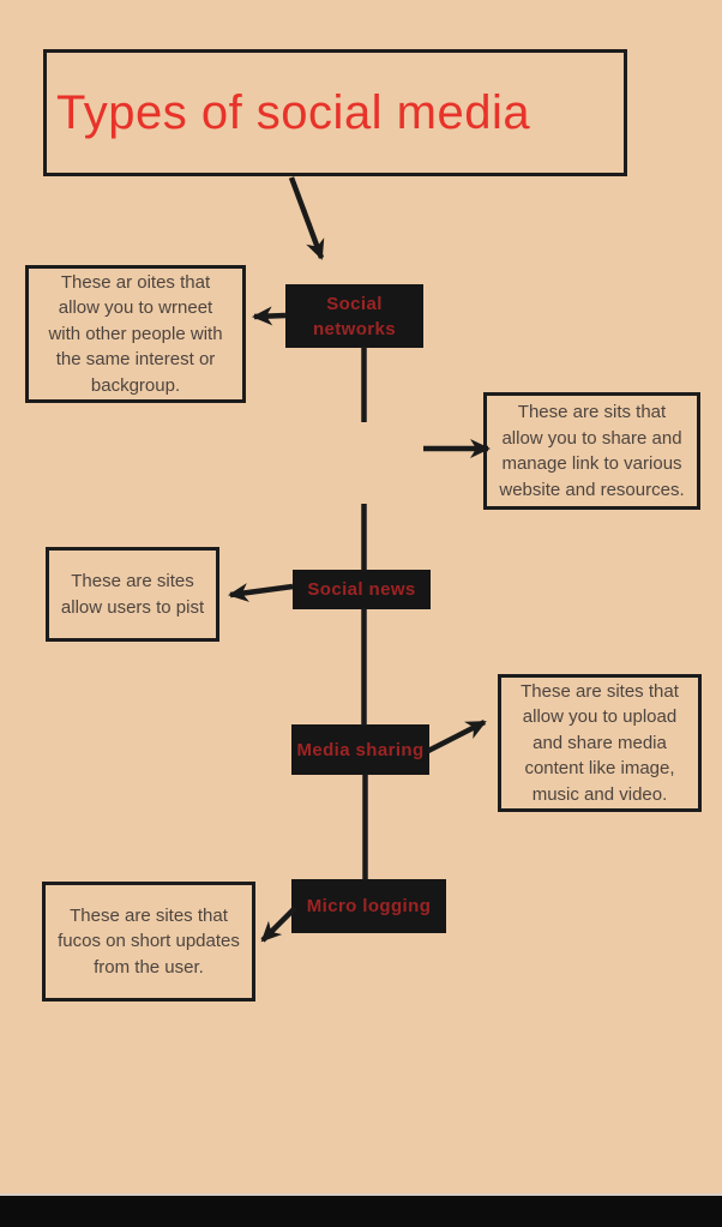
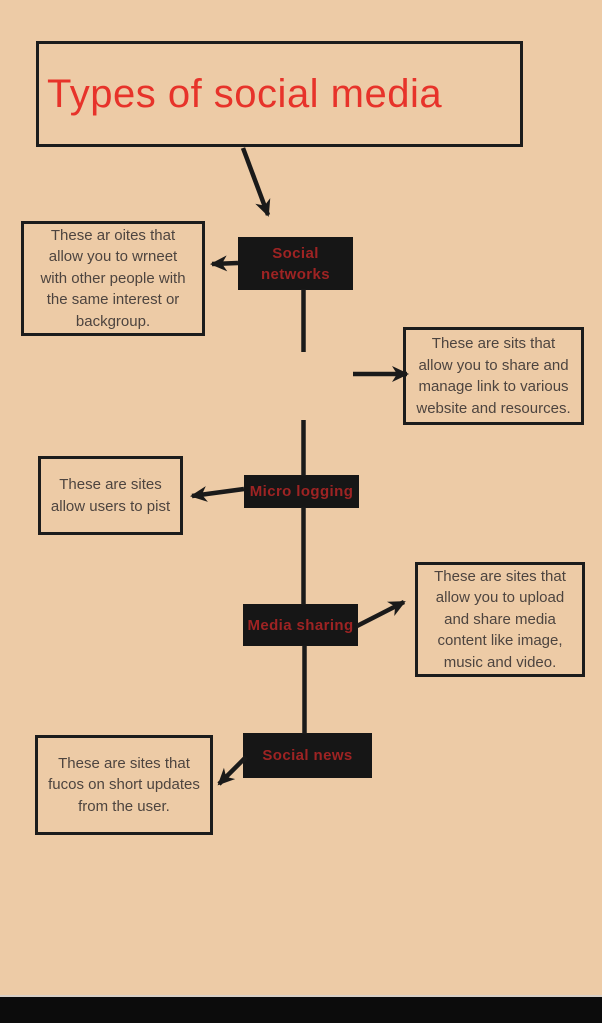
  Types of social media
  Social
  networks
- Social news
+ Micro logging
  Media sharing
- Micro logging
+ Social news
  These ar oites that
  allow you to wrneet
  with other people with
  the same interest or
  backgroup.
  These are sits that
  allow you to share and
  manage link to various
  website and resources.
  These are sites
  allow users to pist
  These are sites that
  allow you to upload
  and share media
  content like image,
  music and video.
  These are sites that
  fucos on short updates
  from the user.
